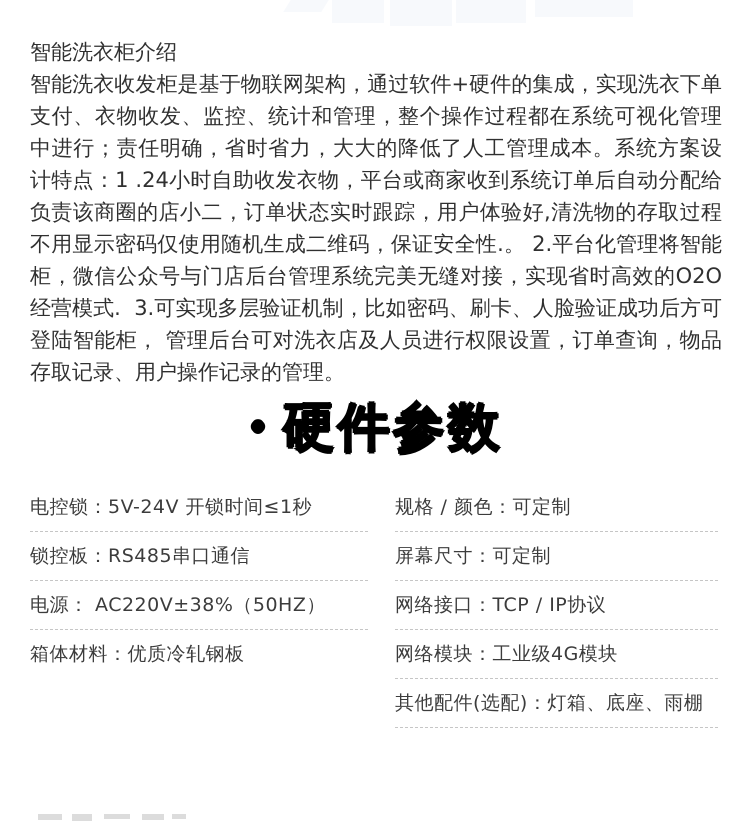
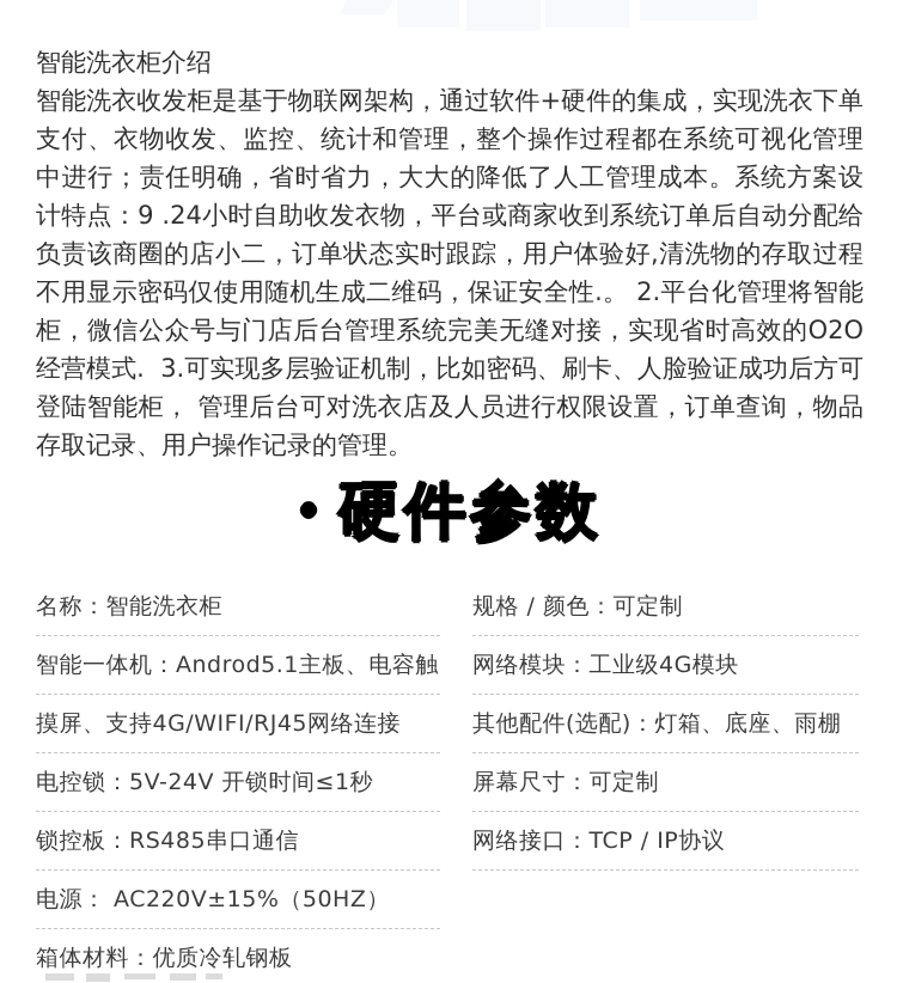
  智能洗衣柜介绍
- 智能洗衣收发柜是基于物联网架构，通过软件+硬件的集成，实现洗衣下单支付、衣物收发、监控、统计和管理，整个操作过程都在系统可视化管理中进行；责任明确，省时省力，大大的降低了人工管理成本。系统方案设计特点：1 .24小时自助收发衣物，平台或商家收到系统订单后自动分配给负责该商圈的店小二，订单状态实时跟踪，用户体验好,清洗物的存取过程不用显示密码仅使用随机生成二维码，保证安全性.。 2.平台化管理将智能柜，微信公众号与门店后台管理系统完美无缝对接，实现省时高效的O2O经营模式. 3.可实现多层验证机制，比如密码、刷卡、人脸验证成功后方可登陆智能柜， 管理后台可对洗衣店及人员进行权限设置，订单查询，物品存取记录、用户操作记录的管理。
+ 智能洗衣收发柜是基于物联网架构，通过软件+硬件的集成，实现洗衣下单支付、衣物收发、监控、统计和管理，整个操作过程都在系统可视化管理中进行；责任明确，省时省力，大大的降低了人工管理成本。系统方案设计特点：9 .24小时自助收发衣物，平台或商家收到系统订单后自动分配给负责该商圈的店小二，订单状态实时跟踪，用户体验好,清洗物的存取过程不用显示密码仅使用随机生成二维码，保证安全性.。 2.平台化管理将智能柜，微信公众号与门店后台管理系统完美无缝对接，实现省时高效的O2O经营模式. 3.可实现多层验证机制，比如密码、刷卡、人脸验证成功后方可登陆智能柜， 管理后台可对洗衣店及人员进行权限设置，订单查询，物品存取记录、用户操作记录的管理。
  • 硬件参数
+ 名称：智能洗衣柜
+ 智能一体机：Androd5.1主板、电容触
+ 摸屏、支持4G/WIFI/RJ45网络连接
  电控锁：5V-24V 开锁时间≤1秒
  锁控板：RS485串口通信
- 电源： AC220V±38%（50HZ）
+ 电源： AC220V±15%（50HZ）
  箱体材料：优质冷轧钢板
  规格 / 颜色：可定制
- 屏幕尺寸：可定制
+ 网络模块：工业级4G模块
- 网络接口：TCP / IP协议
+ 其他配件(选配)：灯箱、底座、雨棚
- 网络模块：工业级4G模块
+ 屏幕尺寸：可定制
- 其他配件(选配)：灯箱、底座、雨棚
+ 网络接口：TCP / IP协议
